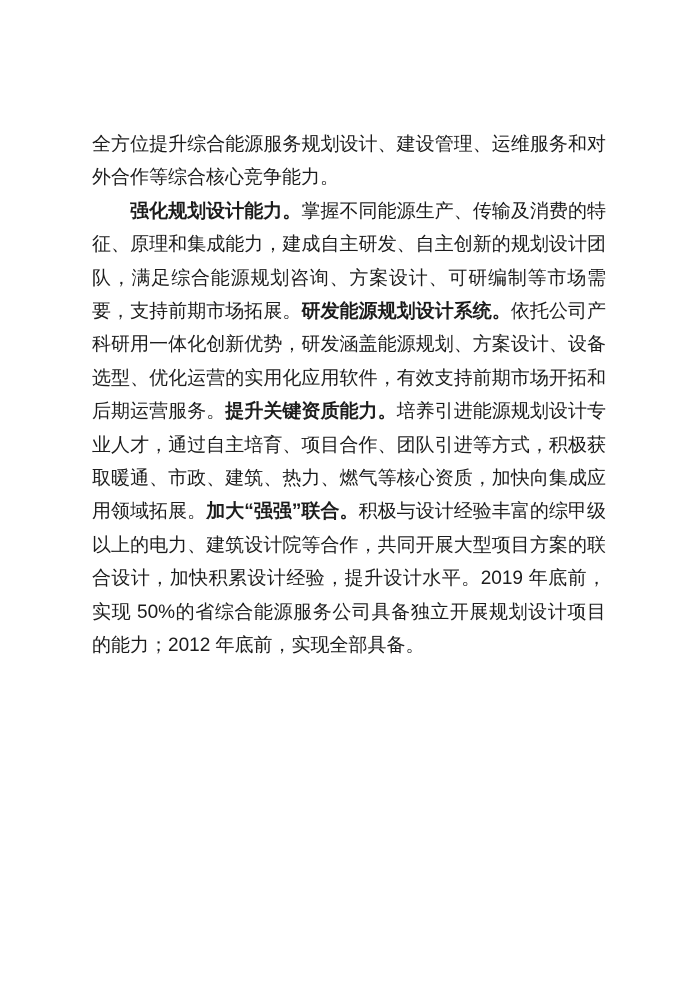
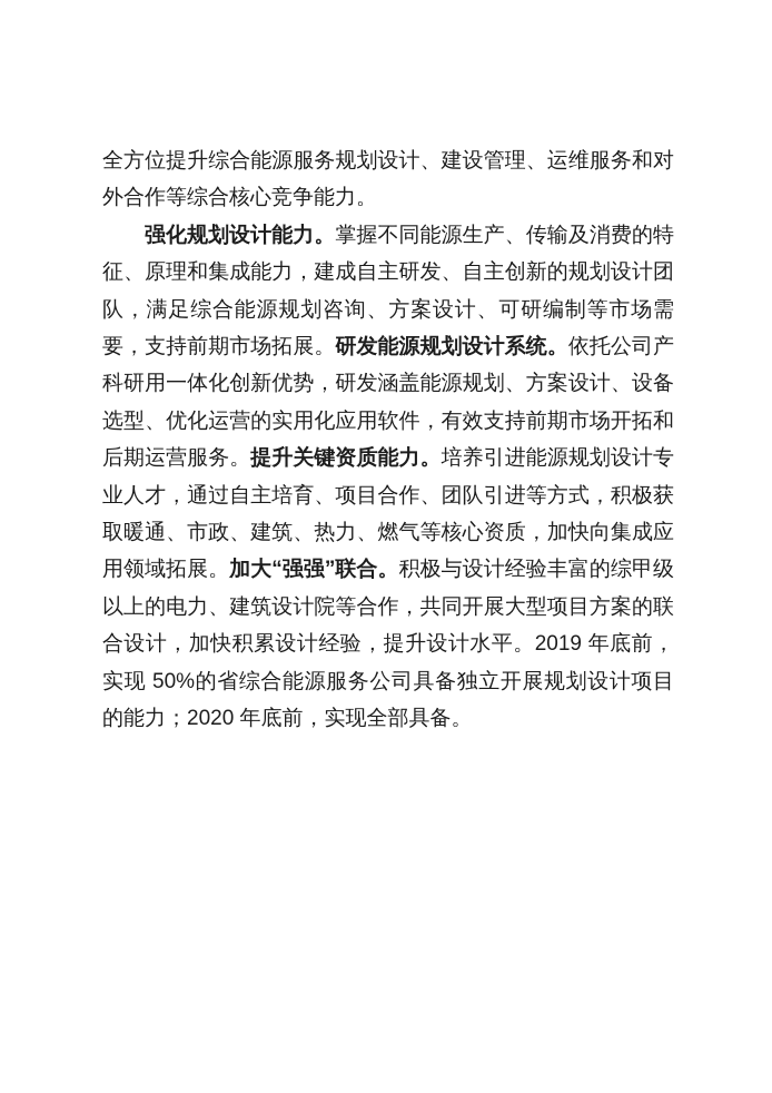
  全方位提升综合能源服务规划设计、建设管理、运维服务和对外合作等综合核心竞争能力。
- 强化规划设计能力。掌握不同能源生产、传输及消费的特征、原理和集成能力，建成自主研发、自主创新的规划设计团队，满足综合能源规划咨询、方案设计、可研编制等市场需要，支持前期市场拓展。研发能源规划设计系统。依托公司产科研用一体化创新优势，研发涵盖能源规划、方案设计、设备选型、优化运营的实用化应用软件，有效支持前期市场开拓和后期运营服务。提升关键资质能力。培养引进能源规划设计专业人才，通过自主培育、项目合作、团队引进等方式，积极获取暖通、市政、建筑、热力、燃气等核心资质，加快向集成应用领域拓展。加大“强强”联合。积极与设计经验丰富的综甲级以上的电力、建筑设计院等合作，共同开展大型项目方案的联合设计，加快积累设计经验，提升设计水平。2019 年底前，实现 50%的省综合能源服务公司具备独立开展规划设计项目的能力；2012 年底前，实现全部具备。
+ 强化规划设计能力。掌握不同能源生产、传输及消费的特征、原理和集成能力，建成自主研发、自主创新的规划设计团队，满足综合能源规划咨询、方案设计、可研编制等市场需要，支持前期市场拓展。研发能源规划设计系统。依托公司产科研用一体化创新优势，研发涵盖能源规划、方案设计、设备选型、优化运营的实用化应用软件，有效支持前期市场开拓和后期运营服务。提升关键资质能力。培养引进能源规划设计专业人才，通过自主培育、项目合作、团队引进等方式，积极获取暖通、市政、建筑、热力、燃气等核心资质，加快向集成应用领域拓展。加大“强强”联合。积极与设计经验丰富的综甲级以上的电力、建筑设计院等合作，共同开展大型项目方案的联合设计，加快积累设计经验，提升设计水平。2019 年底前，实现 50%的省综合能源服务公司具备独立开展规划设计项目的能力；2020 年底前，实现全部具备。
